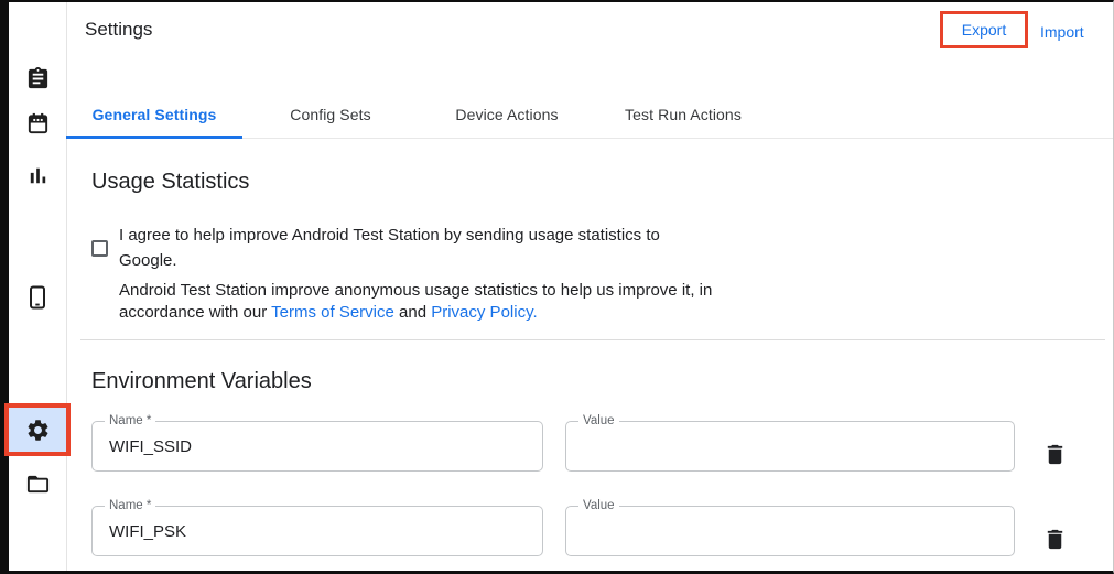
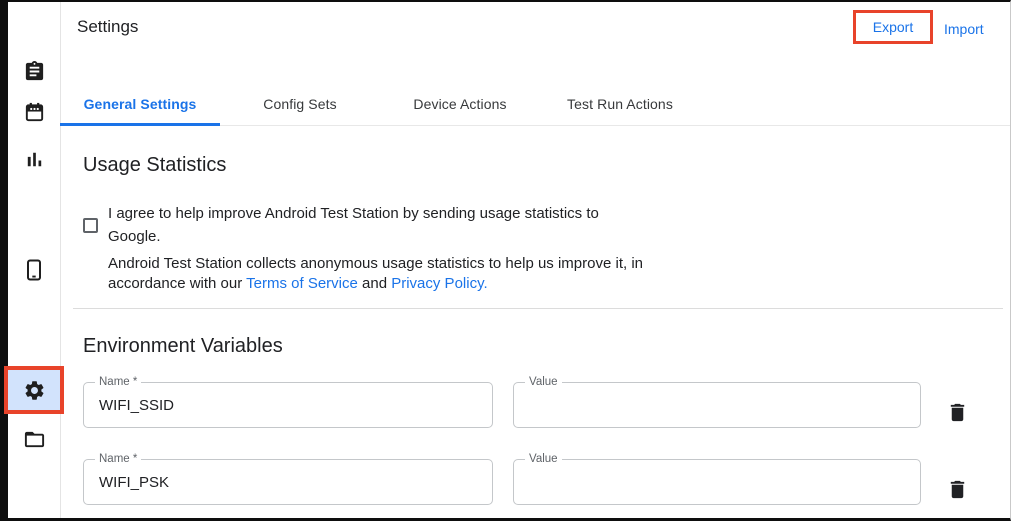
  Settings
  Export
  Import
  General Settings
  Config Sets
  Device Actions
  Test Run Actions
  Usage Statistics
  I agree to help improve Android Test Station by sending usage statistics to
  Google.
- Android Test Station improve anonymous usage statistics to help us improve it, in
+ Android Test Station collects anonymous usage statistics to help us improve it, in
  accordance with our Terms of Service and Privacy Policy.
  Environment Variables
  Name *
  WIFI_SSID
  Value
  Name *
  WIFI_PSK
  Value
